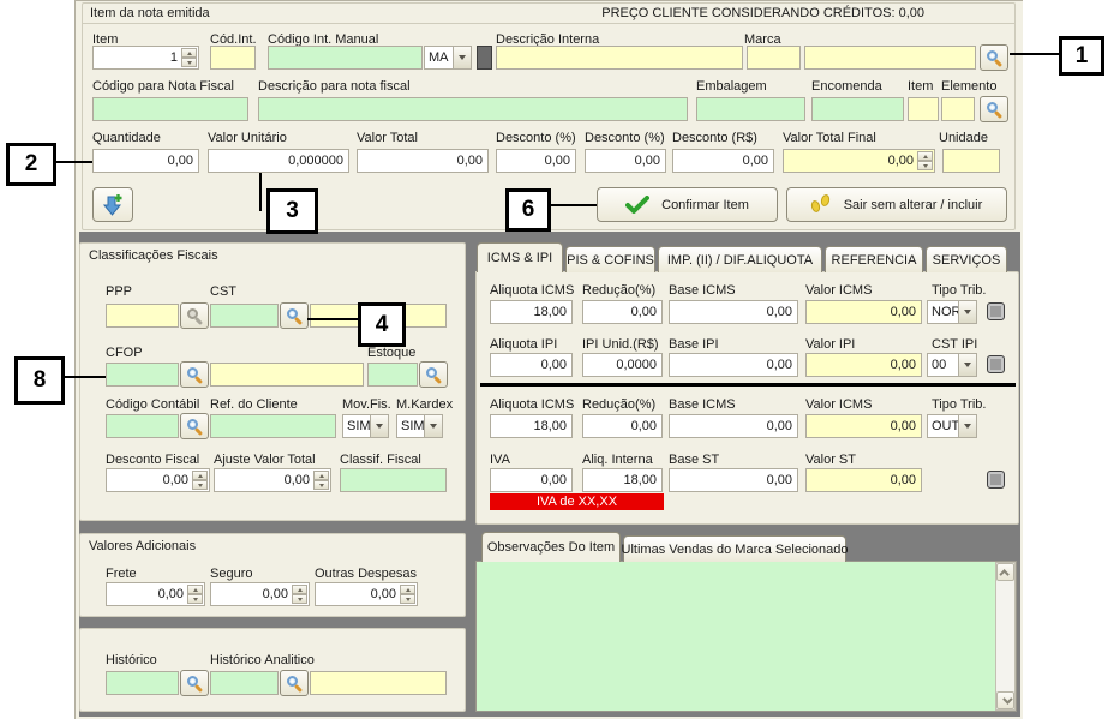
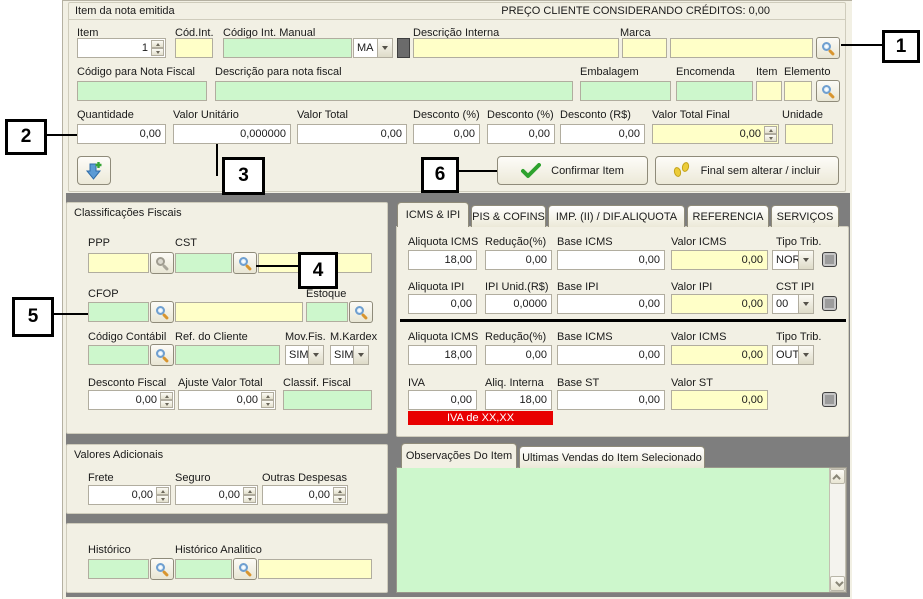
  Item da nota emitida
  PREÇO CLIENTE CONSIDERANDO CRÉDITOS: 0,00
  Item
  Cód.Int.
  Código Int. Manual
  Descrição Interna
  Marca
  1
  MA
  Código para Nota Fiscal
  Descrição para nota fiscal
  Embalagem
  Encomenda
  Item
  Elemento
  Quantidade
  Valor Unitário
  Valor Total
  Desconto (%)
  Desconto (%)
  Desconto (R$)
  Valor Total Final
  Unidade
  0,00
  0,000000
  0,00
  0,00
  0,00
  0,00
  0,00
  Confirmar Item
- Sair sem alterar / incluir
+ Final sem alterar / incluir
  Classificações Fiscais
  PPP
  CST
  CFOP
  Estoque
  Código Contábil
  Ref. do Cliente
  Mov.Fis.
  M.Kardex
  SIM
  SIM
  Desconto Fiscal
  Ajuste Valor Total
  Classif. Fiscal
  0,00
  0,00
  Valores Adicionais
  Frete
  Seguro
  Outras Despesas
  0,00
  0,00
  0,00
  Histórico
  Histórico Analitico
  ICMS & IPI
  PIS & COFINS
  IMP. (II) / DIF.ALIQUOTA
  REFERENCIA
  SERVIÇOS
  Aliquota ICMS
  Redução(%)
  Base ICMS
  Valor ICMS
  Tipo Trib.
  18,00
  0,00
  0,00
  0,00
  NOR
  Aliquota IPI
  IPI Unid.(R$)
  Base IPI
  Valor IPI
  CST IPI
  0,00
  0,0000
  0,00
  0,00
  00
  Aliquota ICMS
  Redução(%)
  Base ICMS
  Valor ICMS
  Tipo Trib.
  18,00
  0,00
  0,00
  0,00
  OUT
  IVA
  Aliq. Interna
  Base ST
  Valor ST
  0,00
  18,00
  0,00
  0,00
  IVA de XX,XX
  Observações Do Item
- Ultimas Vendas do Marca Selecionado
+ Ultimas Vendas do Item Selecionado
  1
  2
  3
  4
- 8
+ 5
  6
